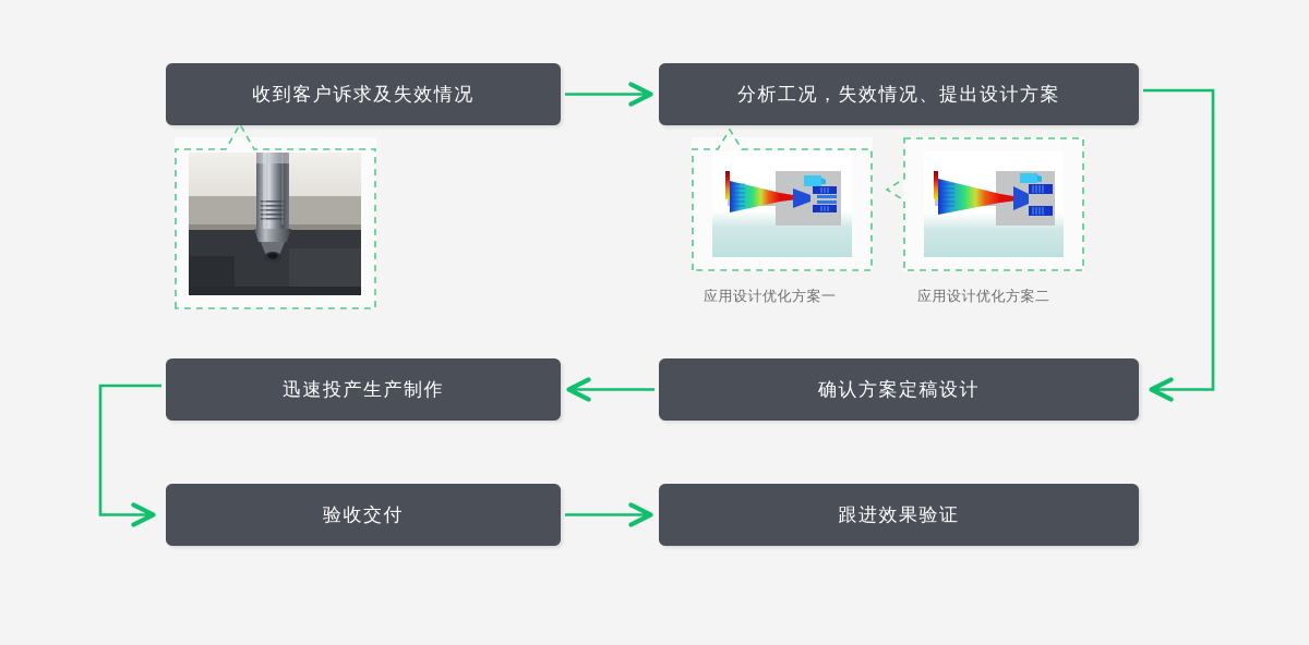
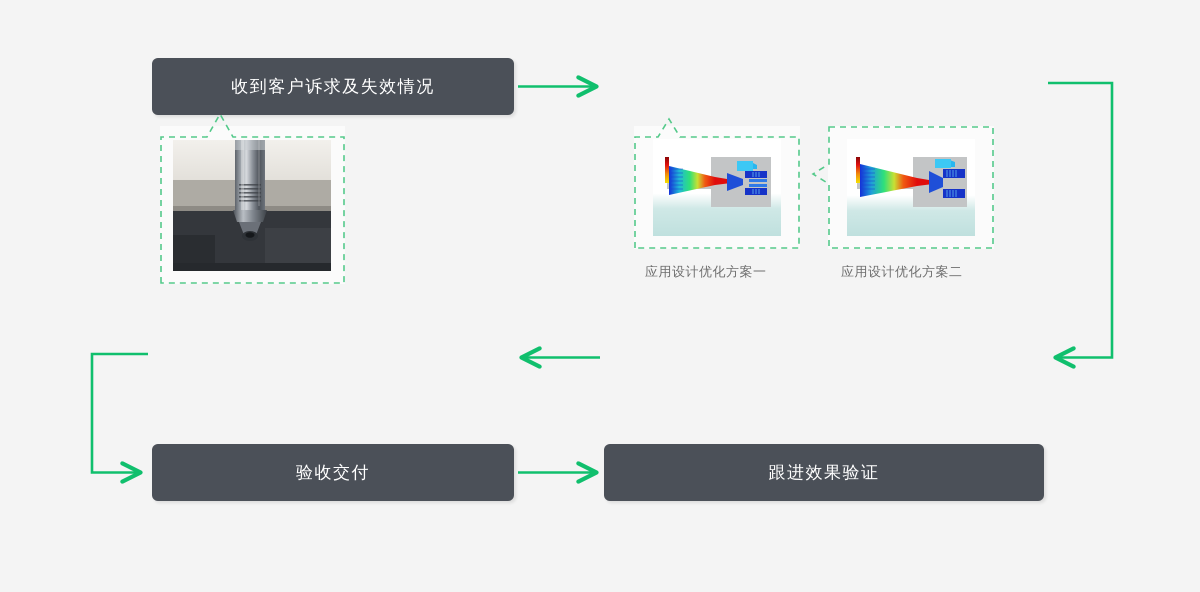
  收到客户诉求及失效情况
- 分析工况，失效情况、提出设计方案
- 迅速投产生产制作
- 确认方案定稿设计
  验收交付
  跟进效果验证
  应用设计优化方案一
  应用设计优化方案二
